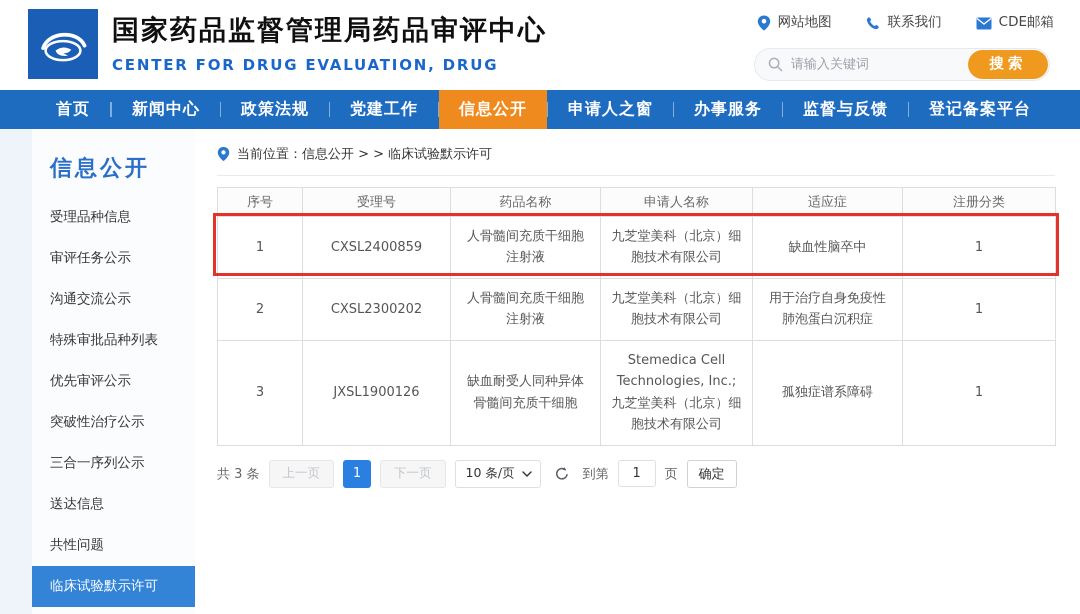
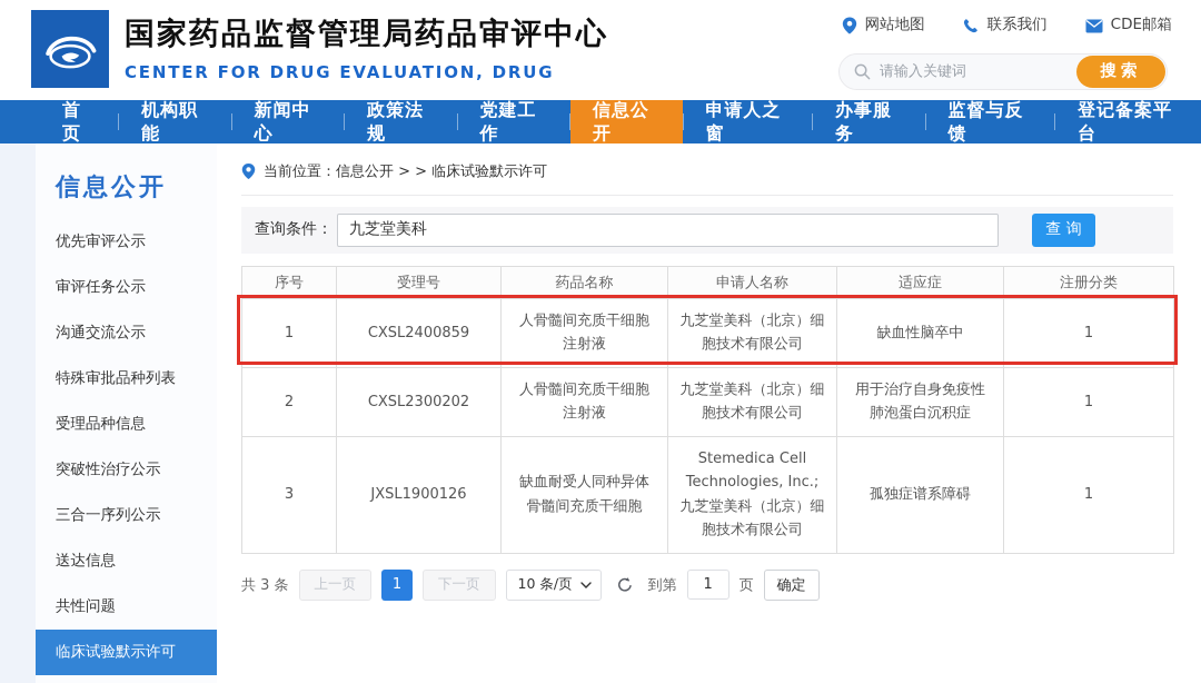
  国家药品监督管理局药品审评中心
  CENTER FOR DRUG EVALUATION, DRUG
  网站地图
  联系我们
  CDE邮箱
  请输入关键词
  搜索
  首页
+ 机构职能
  新闻中心
  政策法规
  党建工作
  信息公开
  申请人之窗
  办事服务
  监督与反馈
  登记备案平台
  信息公开
- 受理品种信息
+ 优先审评公示
  审评任务公示
  沟通交流公示
  特殊审批品种列表
- 优先审评公示
+ 受理品种信息
  突破性治疗公示
  三合一序列公示
  送达信息
  共性问题
  临床试验默示许可
  当前位置：信息公开 > > 临床试验默示许可
+ 查询条件：
+ 九芝堂美科
+ 查 询
  序号	受理号	药品名称	申请人名称	适应症	注册分类
  1	CXSL2400859	人骨髓间充质干细胞注射液	九芝堂美科（北京）细胞技术有限公司	缺血性脑卒中	1
  2	CXSL2300202	人骨髓间充质干细胞注射液	九芝堂美科（北京）细胞技术有限公司	用于治疗自身免疫性肺泡蛋白沉积症	1
  3	JXSL1900126	缺血耐受人同种异体骨髓间充质干细胞	Stemedica Cell Technologies, Inc.;九芝堂美科（北京）细胞技术有限公司	孤独症谱系障碍	1
  共 3 条
  上一页
  1
  下一页
  10 条/页
  到第
  1
  页
  确定
